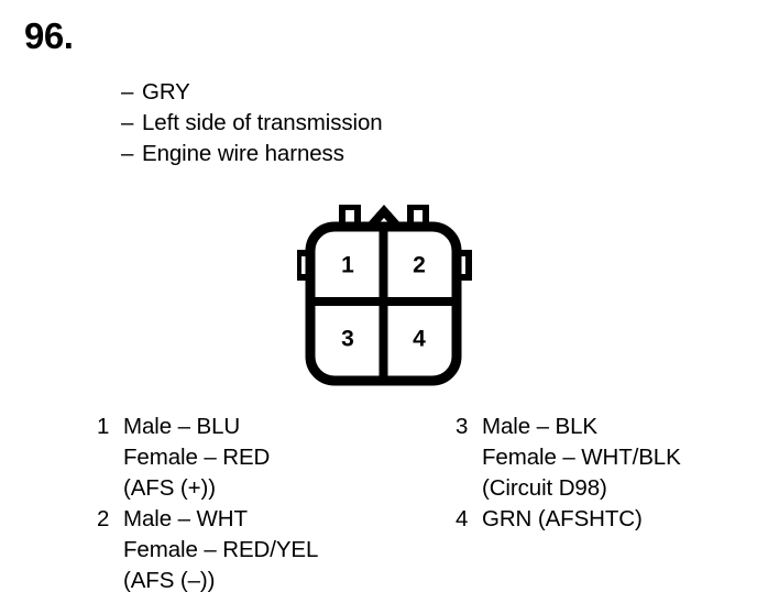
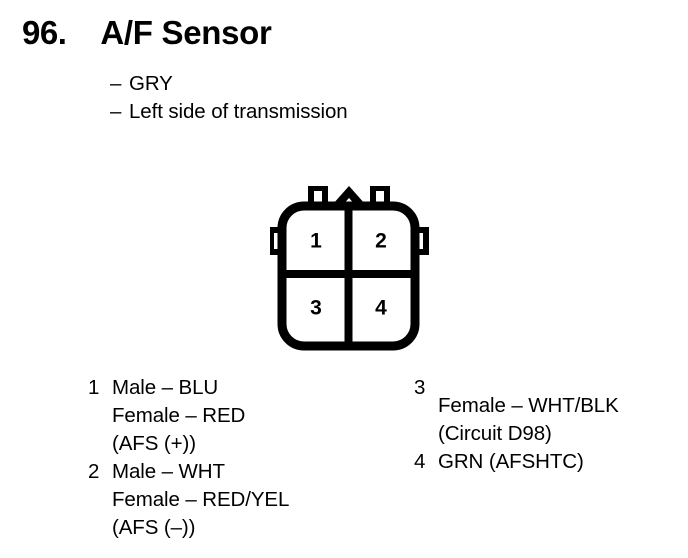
  96.
+ A/F Sensor
  – GRY
  – Left side of transmission
- – Engine wire harness
  1
  2
  3
  4
  1
  Male – BLU
  Female – RED
  (AFS (+))
  2
  Male – WHT
  Female – RED/YEL
  (AFS (–))
  3
- Male – BLK
  Female – WHT/BLK
  (Circuit D98)
  4
  GRN (AFSHTC)
